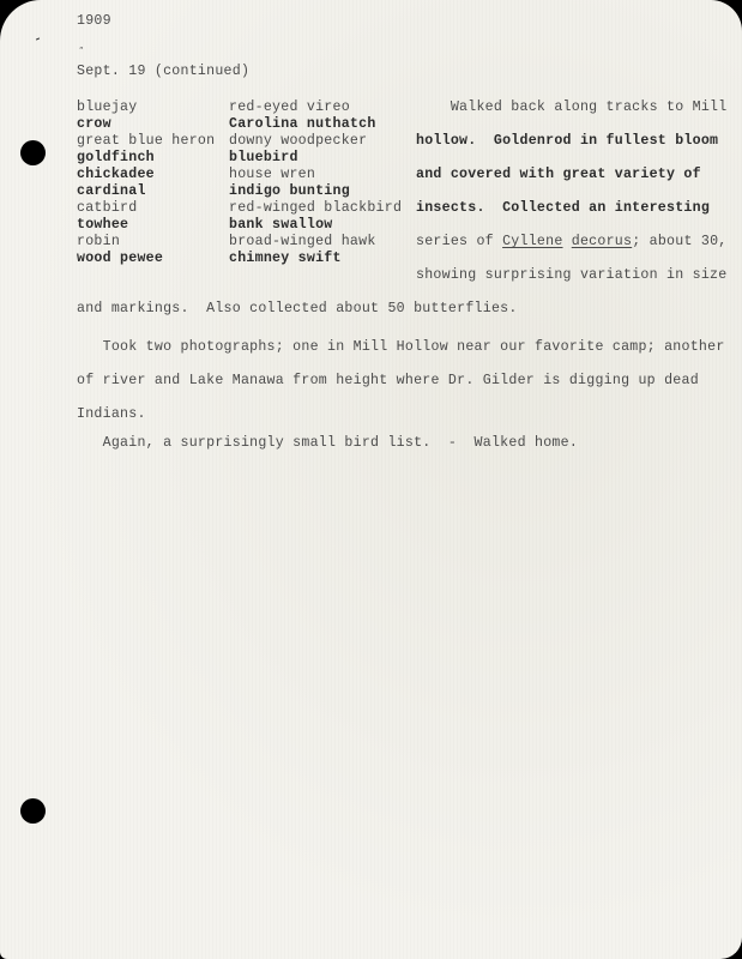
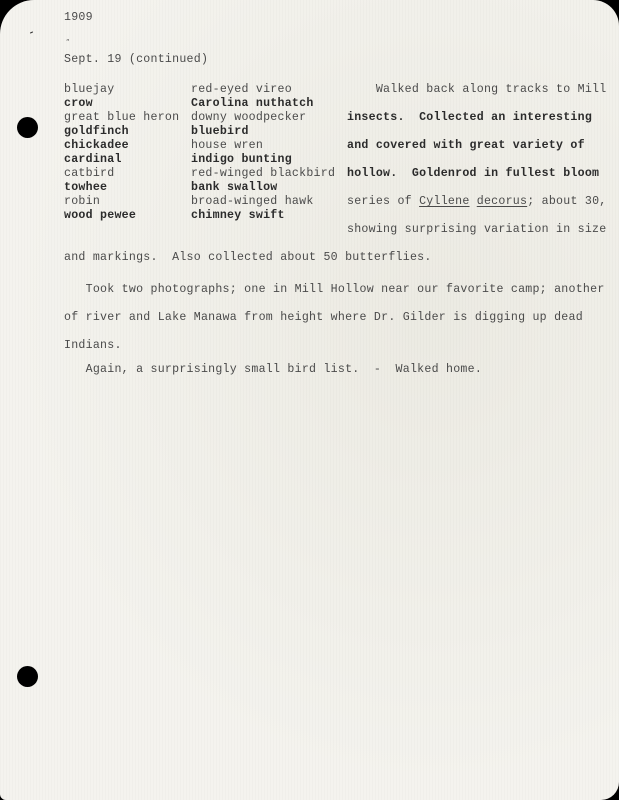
  1909
  „
  Sept. 19 (continued)
  bluejay
  crow
  great blue heron
  goldfinch
  chickadee
  cardinal
  catbird
  towhee
  robin
  wood pewee
  red-eyed vireo
  Carolina nuthatch
  downy woodpecker
  bluebird
  house wren
  indigo bunting
  red-winged blackbird
  bank swallow
  broad-winged hawk
  chimney swift
  Walked back along tracks to Mill
- hollow. Goldenrod in fullest bloom
+ insects. Collected an interesting
  and covered with great variety of
- insects. Collected an interesting
+ hollow. Goldenrod in fullest bloom
  series of Cyllene decorus; about 30,
  showing surprising variation in size
  and markings. Also collected about 50 butterflies.
  Took two photographs; one in Mill Hollow near our favorite camp; another
  of river and Lake Manawa from height where Dr. Gilder is digging up dead
  Indians.
  Again, a surprisingly small bird list. - Walked home.
